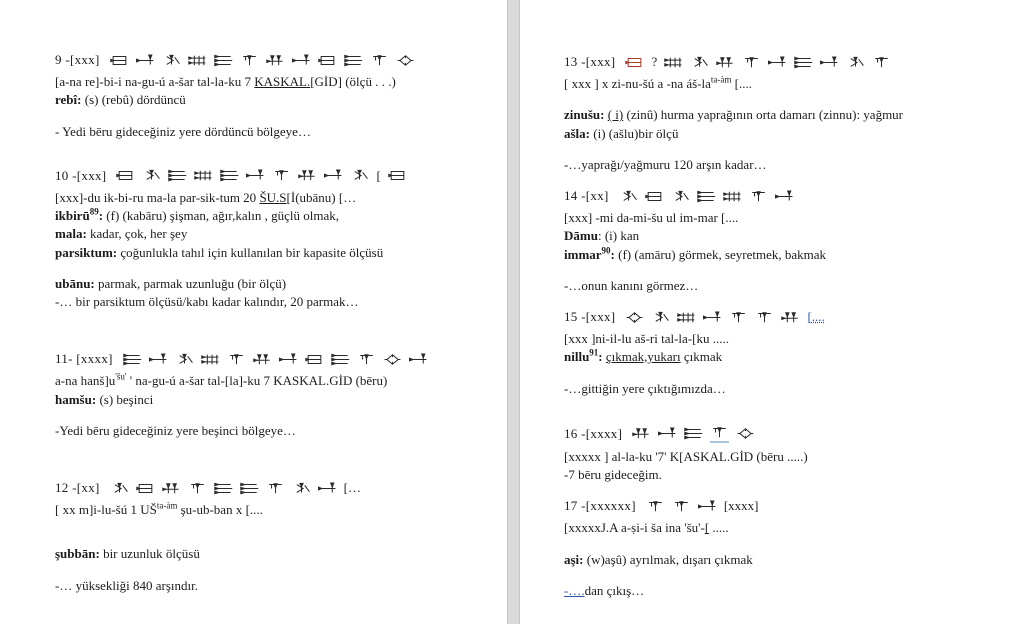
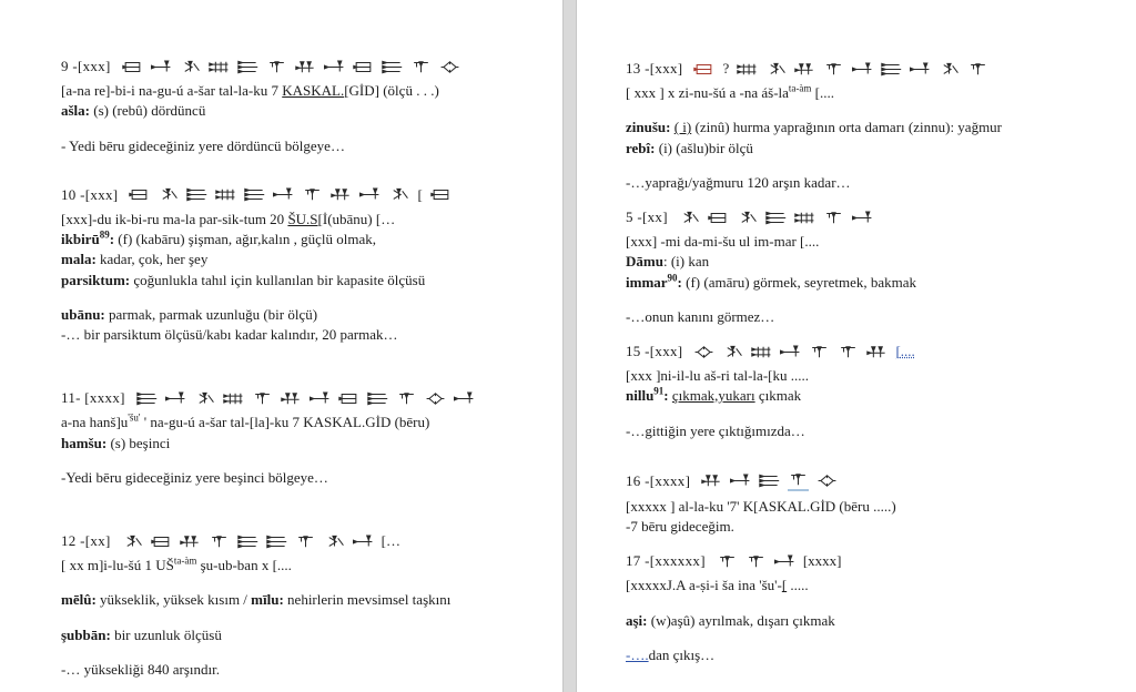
  9 -[xxx]
  [a-na re]-bi-i na-gu-ú a-šar tal-la-ku 7 KASKAL.[GİD] (ölçü . . .)
- rebî: (s) (rebû) dördüncü
+ ašla: (s) (rebû) dördüncü
  - Yedi bēru gideceğiniz yere dördüncü bölgeye…
  10 -[xxx]
  [
  [xxx]-du ik-bi-ru ma-la par-sik-tum 20 ŠU.S[İ(ubānu) […
  ikbirū89: (f) (kabāru) şişman, ağır,kalın , güçlü olmak,
  mala: kadar, çok, her şey
  parsiktum: çoğunlukla tahıl için kullanılan bir kapasite ölçüsü
  ubānu: parmak, parmak uzunluğu (bir ölçü)
  -… bir parsiktum ölçüsü/kabı kadar kalındır, 20 parmak…
  11- [xxxx]
  a-na hanš]u'šu' ' na-gu-ú a-šar tal-[la]-ku 7 KASKAL.GİD (bēru)
  hamšu: (s) beşinci
  -Yedi bēru gideceğiniz yere beşinci bölgeye…
  12 -[xx]
  […
  [ xx m]i-lu-šú 1 UŠta-àm şu-ub-ban x [....
+ mēlû: yükseklik, yüksek kısım / mīlu: nehirlerin mevsimsel taşkını
  şubbān: bir uzunluk ölçüsü
  -… yüksekliği 840 arşındır.
  13 -[xxx]
  ?
  [ xxx ] x zi-nu-šú a -na áš-lata-àm [....
  zinušu: ( i) (zinû) hurma yaprağının orta damarı (zinnu): yağmur
- ašla: (i) (ašlu)bir ölçü
+ rebî: (i) (ašlu)bir ölçü
  -…yaprağı/yağmuru 120 arşın kadar…
- 14 -[xx]
+ 5 -[xx]
  [xxx] -mi da-mi-šu ul im-mar [....
  Dāmu: (i) kan
  immar90: (f) (amāru) görmek, seyretmek, bakmak
  -…onun kanını görmez…
  15 -[xxx]
  [....
  [xxx ]ni-il-lu aš-ri tal-la-[ku .....
  nillu91: çıkmak,yukarı çıkmak
  -…gittiğin yere çıktığımızda…
  16 -[xxxx]
  [xxxxx ] al-la-ku '7' K[ASKAL.GİD (bēru .....)
  -7 bēru gideceğim.
  17 -[xxxxxx]
  [xxxx]
  [xxxxxJ.A a-ṣi-i ša ina 'šu'-[ .....
  aşi: (w)aşû) ayrılmak, dışarı çıkmak
  -….dan çıkış…
